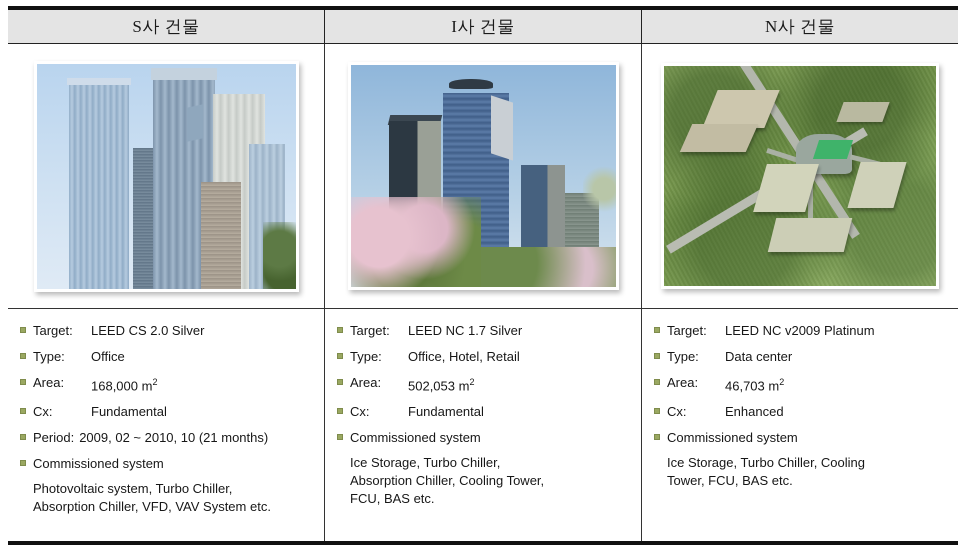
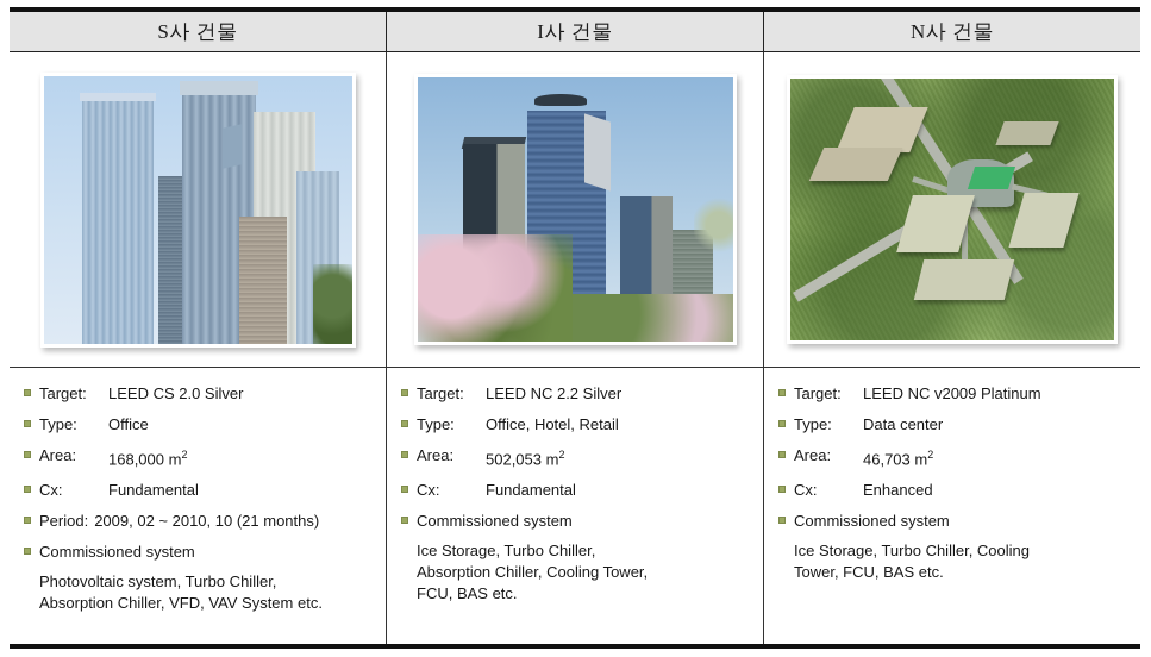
  S사 건물
  I사 건물
  N사 건물
  Target:
  LEED CS 2.0 Silver
  Type:
  Office
  Area:
  168,000 m2
  Cx:
  Fundamental
  Period:
  2009, 02 ~ 2010, 10 (21 months)
  Commissioned system
  Photovoltaic system, Turbo Chiller,
  Absorption Chiller, VFD, VAV System etc.
  Target:
- LEED NC 1.7 Silver
+ LEED NC 2.2 Silver
  Type:
  Office, Hotel, Retail
  Area:
  502,053 m2
  Cx:
  Fundamental
  Commissioned system
  Ice Storage, Turbo Chiller,
  Absorption Chiller, Cooling Tower,
  FCU, BAS etc.
  Target:
  LEED NC v2009 Platinum
  Type:
  Data center
  Area:
  46,703 m2
  Cx:
  Enhanced
  Commissioned system
  Ice Storage, Turbo Chiller, Cooling
  Tower, FCU, BAS etc.
